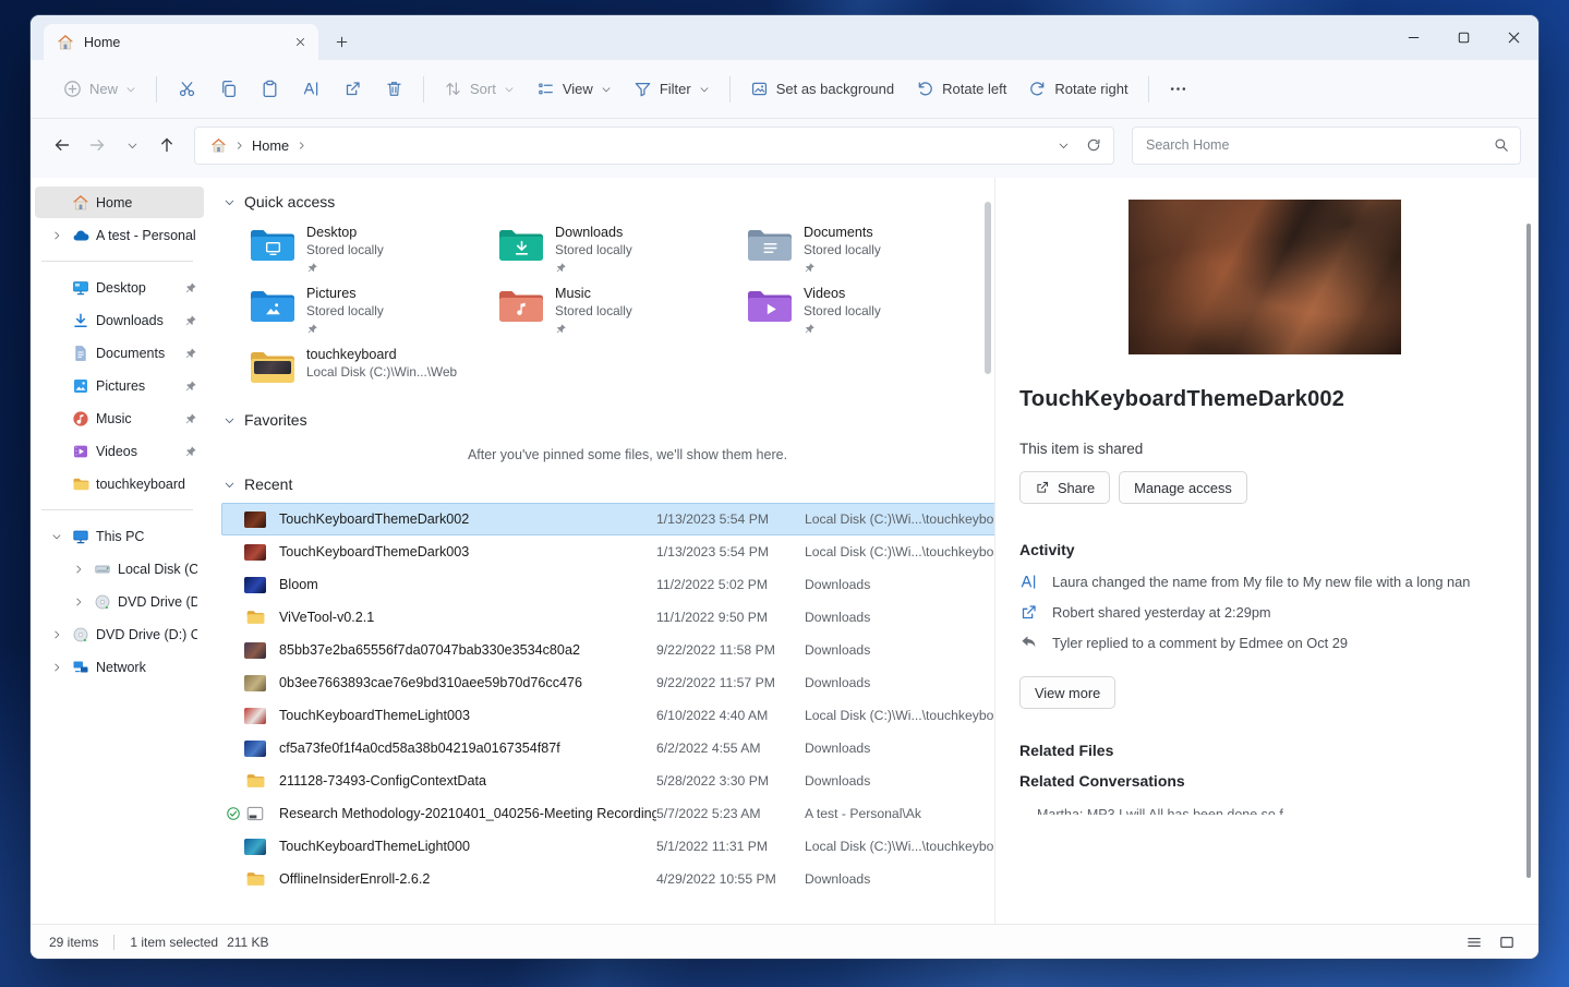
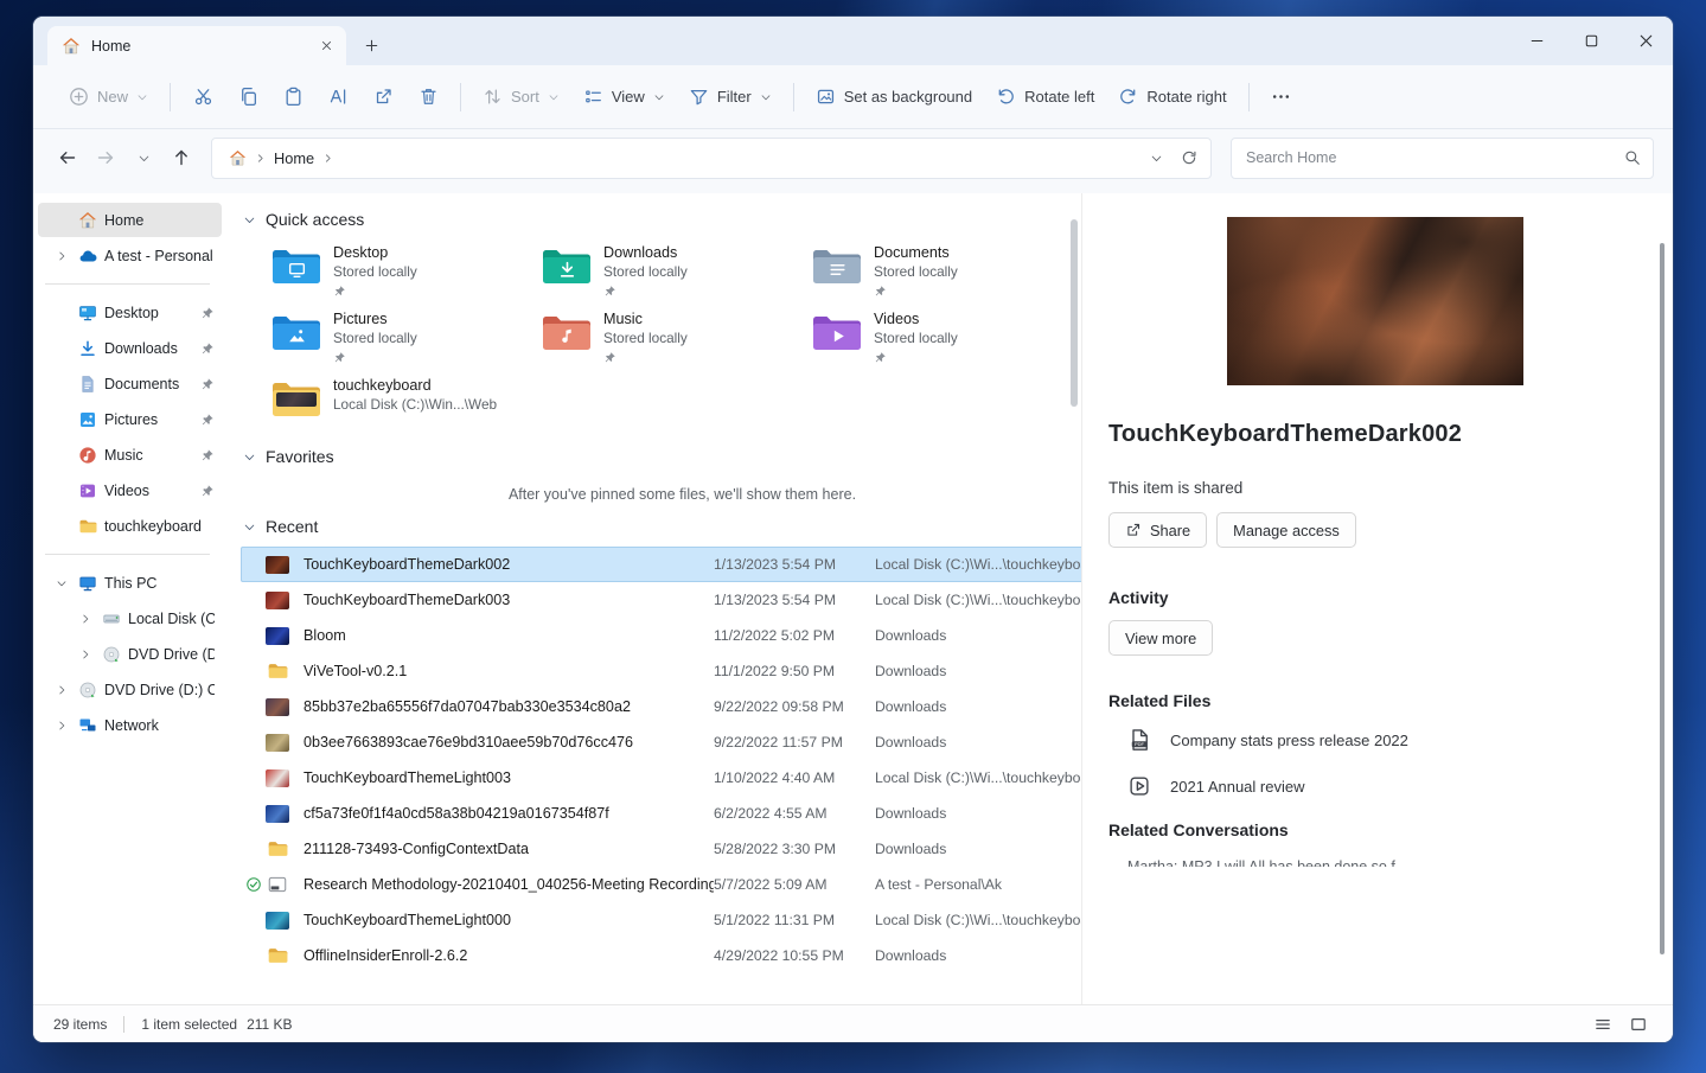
  Home
  New
  Sort
  View
  Filter
  Set as background
  Rotate left
  Rotate right
  Home
  Search Home
  Home
  A test - Personal
  Desktop
  Downloads
  Documents
  Pictures
  Music
  Videos
  touchkeyboard
  This PC
  Local Disk (C
  DVD Drive (D
  DVD Drive (D:) C
  Network
  Quick access
  Desktop
  Stored locally
  Downloads
  Stored locally
  Documents
  Stored locally
  Pictures
  Stored locally
  Music
  Stored locally
  Videos
  Stored locally
  touchkeyboard
  Local Disk (C:)\Win...\Web
  Favorites
  After you've pinned some files, we'll show them here.
  Recent
  TouchKeyboardThemeDark002
  1/13/2023 5:54 PM
  Local Disk (C:)\Wi...\touchkeybo
  TouchKeyboardThemeDark003
  1/13/2023 5:54 PM
  Local Disk (C:)\Wi...\touchkeybo
  Bloom
  11/2/2022 5:02 PM
  Downloads
  ViVeTool-v0.2.1
  11/1/2022 9:50 PM
  Downloads
  85bb37e2ba65556f7da07047bab330e3534c80a2
- 9/22/2022 11:58 PM
+ 9/22/2022 09:58 PM
  Downloads
  0b3ee7663893cae76e9bd310aee59b70d76cc476
  9/22/2022 11:57 PM
  Downloads
  TouchKeyboardThemeLight003
- 6/10/2022 4:40 AM
+ 1/10/2022 4:40 AM
  Local Disk (C:)\Wi...\touchkeybo
  cf5a73fe0f1f4a0cd58a38b04219a0167354f87f
  6/2/2022 4:55 AM
  Downloads
  211128-73493-ConfigContextData
  5/28/2022 3:30 PM
  Downloads
  Research Methodology-20210401_040256-Meeting Recording
- 5/7/2022 5:23 AM
+ 5/7/2022 5:09 AM
  A test - Personal\Ak
  TouchKeyboardThemeLight000
  5/1/2022 11:31 PM
  Local Disk (C:)\Wi...\touchkeybo
  OfflineInsiderEnroll-2.6.2
  4/29/2022 10:55 PM
  Downloads
  TouchKeyboardThemeDark002
  This item is shared
  Share
  Manage access
  Activity
- Laura changed the name from My file to My new file with a long nan
- Robert shared yesterday at 2:29pm
- Tyler replied to a comment by Edmee on Oct 29
  View more
  Related Files
+ Company stats press release 2022
+ 2021 Annual review
  Related Conversations
  29 items
  1 item selected
  211 KB
